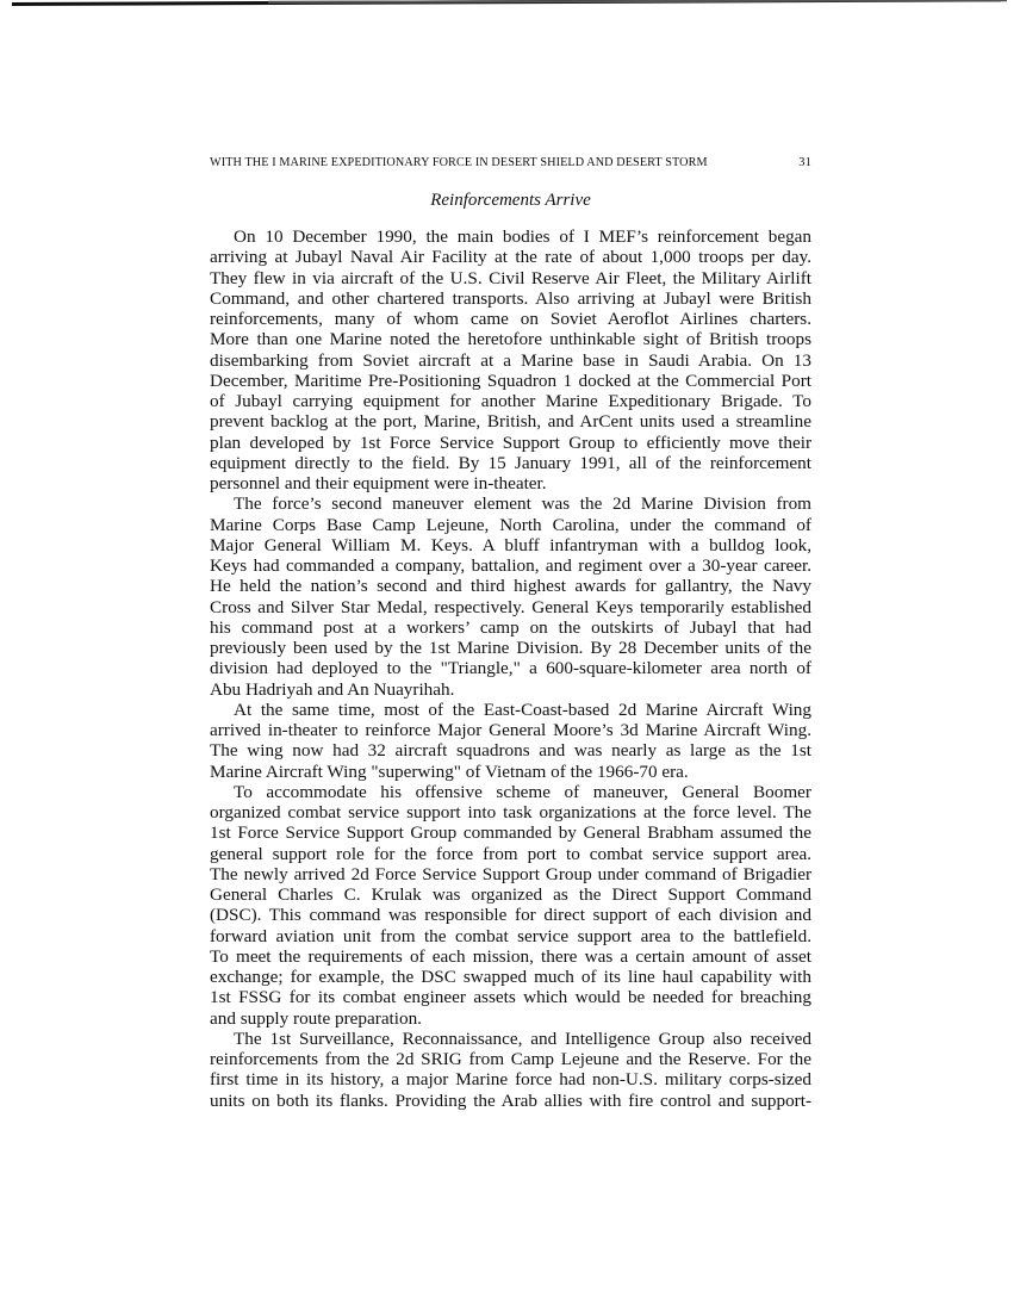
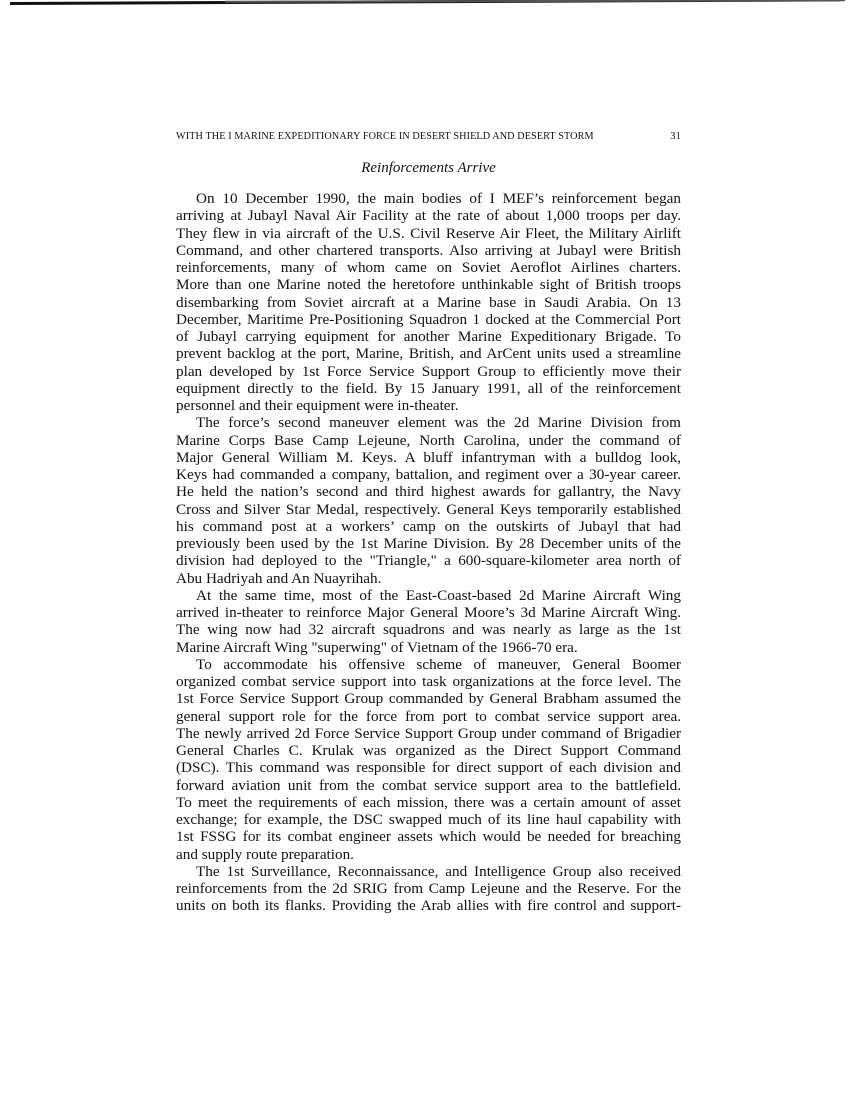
  WITH THE I MARINE EXPEDITIONARY FORCE IN DESERT SHIELD AND DESERT STORM
  31
  Reinforcements Arrive
  On 10 December 1990, the main bodies of I MEF’s reinforcement began
  arriving at Jubayl Naval Air Facility at the rate of about 1,000 troops per day.
  They flew in via aircraft of the U.S. Civil Reserve Air Fleet, the Military Airlift
  Command, and other chartered transports. Also arriving at Jubayl were British
  reinforcements, many of whom came on Soviet Aeroflot Airlines charters.
  More than one Marine noted the heretofore unthinkable sight of British troops
  disembarking from Soviet aircraft at a Marine base in Saudi Arabia. On 13
  December, Maritime Pre-Positioning Squadron 1 docked at the Commercial Port
  of Jubayl carrying equipment for another Marine Expeditionary Brigade. To
  prevent backlog at the port, Marine, British, and ArCent units used a streamline
  plan developed by 1st Force Service Support Group to efficiently move their
  equipment directly to the field. By 15 January 1991, all of the reinforcement
  personnel and their equipment were in-theater.
  The force’s second maneuver element was the 2d Marine Division from
  Marine Corps Base Camp Lejeune, North Carolina, under the command of
  Major General William M. Keys. A bluff infantryman with a bulldog look,
  Keys had commanded a company, battalion, and regiment over a 30-year career.
  He held the nation’s second and third highest awards for gallantry, the Navy
  Cross and Silver Star Medal, respectively. General Keys temporarily established
  his command post at a workers’ camp on the outskirts of Jubayl that had
  previously been used by the 1st Marine Division. By 28 December units of the
  division had deployed to the "Triangle," a 600-square-kilometer area north of
  Abu Hadriyah and An Nuayrihah.
  At the same time, most of the East-Coast-based 2d Marine Aircraft Wing
  arrived in-theater to reinforce Major General Moore’s 3d Marine Aircraft Wing.
  The wing now had 32 aircraft squadrons and was nearly as large as the 1st
  Marine Aircraft Wing "superwing" of Vietnam of the 1966-70 era.
  To accommodate his offensive scheme of maneuver, General Boomer
  organized combat service support into task organizations at the force level. The
  1st Force Service Support Group commanded by General Brabham assumed the
  general support role for the force from port to combat service support area.
  The newly arrived 2d Force Service Support Group under command of Brigadier
  General Charles C. Krulak was organized as the Direct Support Command
  (DSC). This command was responsible for direct support of each division and
  forward aviation unit from the combat service support area to the battlefield.
  To meet the requirements of each mission, there was a certain amount of asset
  exchange; for example, the DSC swapped much of its line haul capability with
  1st FSSG for its combat engineer assets which would be needed for breaching
  and supply route preparation.
  The 1st Surveillance, Reconnaissance, and Intelligence Group also received
  reinforcements from the 2d SRIG from Camp Lejeune and the Reserve. For the
- first time in its history, a major Marine force had non-U.S. military corps-sized
  units on both its flanks. Providing the Arab allies with fire control and support-
